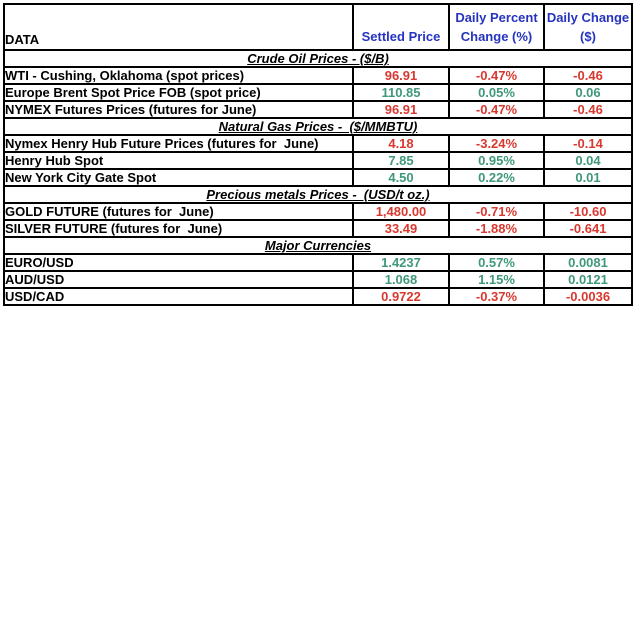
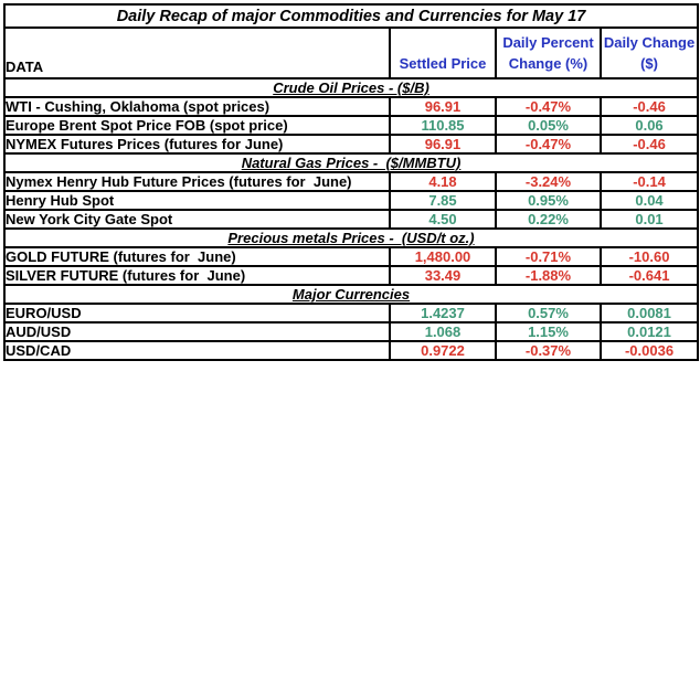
+ Daily Recap of major Commodities and Currencies for May 17
  DATA	Settled Price	Daily Percent Change (%)	Daily Change ($)
  Crude Oil Prices - ($/B)
  WTI - Cushing, Oklahoma (spot prices)	96.91	-0.47%	-0.46
  Europe Brent Spot Price FOB (spot price)	110.85	0.05%	0.06
  NYMEX Futures Prices (futures for June)	96.91	-0.47%	-0.46
  Natural Gas Prices - ($/MMBTU)
  Nymex Henry Hub Future Prices (futures for June)	4.18	-3.24%	-0.14
  Henry Hub Spot	7.85	0.95%	0.04
  New York City Gate Spot	4.50	0.22%	0.01
  Precious metals Prices - (USD/t oz.)
  GOLD FUTURE (futures for June)	1,480.00	-0.71%	-10.60
  SILVER FUTURE (futures for June)	33.49	-1.88%	-0.641
  Major Currencies
  EURO/USD	1.4237	0.57%	0.0081
  AUD/USD	1.068	1.15%	0.0121
  USD/CAD	0.9722	-0.37%	-0.0036
